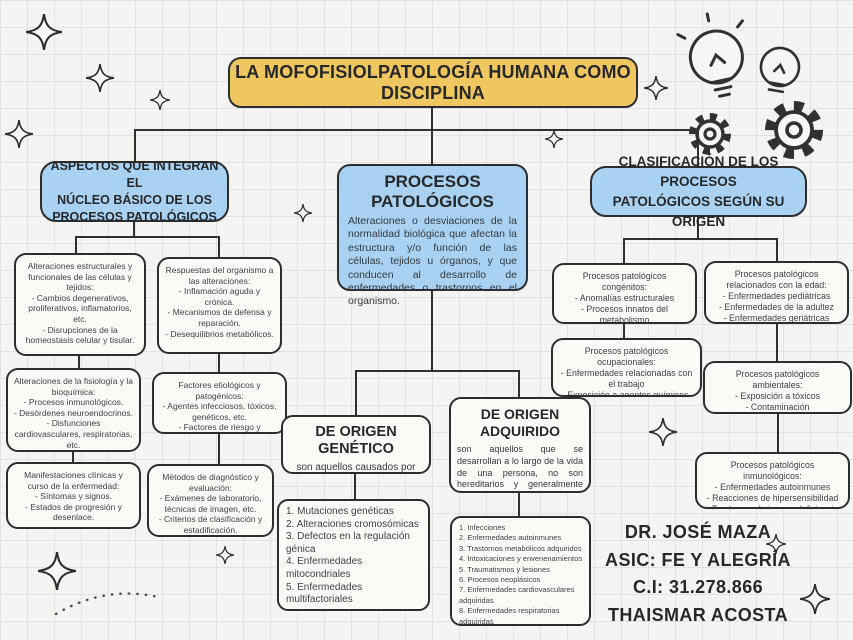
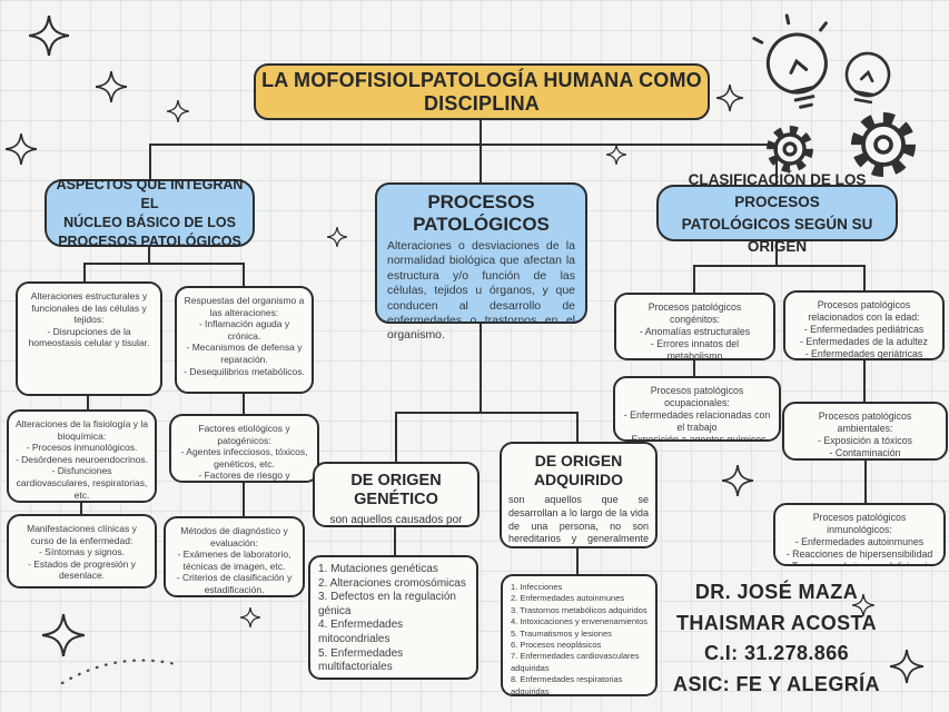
  LA MOFOFISIOLPATOLOGÍA HUMANA COMO DISCIPLINA
  ASPECTOS QUE INTEGRAN EL
  NÚCLEO BÁSICO DE LOS
  PROCESOS PATOLÓGICOS
  PROCESOS PATOLÓGICOS
  Alteraciones o desviaciones de la normalidad biológica que afectan la estructura y/o función de las células, tejidos u órganos, y que conducen al desarrollo de enfermedades o trastornos en el organismo.
  CLASIFICACIÓN DE LOS PROCESOS
  PATOLÓGICOS SEGÚN SU ORIGEN
  Alteraciones estructurales y funcionales de las células y tejidos:
- - Cambios degenerativos, proliferativos, inflamatorios, etc.
  - Disrupciones de la homeostasis celular y tisular.
  Respuestas del organismo a las alteraciones:
  - Inflamación aguda y crónica.
  - Mecanismos de defensa y reparación.
  - Desequilibrios metabólicos.
  Alteraciones de la fisiología y la bioquímica:
  - Procesos inmunológicos.
  - Desórdenes neuroendocrinos.
  - Disfunciones cardiovasculares, respiratorias, etc.
  Factores etiológicos y patogénicos:
  - Agentes infecciosos, tóxicos, genéticos, etc.
  Manifestaciones clínicas y curso de la enfermedad:
  - Síntomas y signos.
  - Estados de progresión y desenlace.
  Métodos de diagnóstico y evaluación:
  - Exámenes de laboratorio, técnicas de imagen, etc.
  - Criterios de clasificación y estadificación.
  DE ORIGEN GENÉTICO
  1. Mutaciones genéticas
  2. Alteraciones cromosómicas
  3. Defectos en la regulación génica
  4. Enfermedades mitocondriales
  5. Enfermedades multifactoriales
  DE ORIGEN ADQUIRIDO
  1. Infecciones
  2. Enfermedades autoinmunes
  3. Trastornos metabólicos adquiridos
  4. Intoxicaciones y envenenamientos
  5. Traumatismos y lesiones
  6. Procesos neoplásicos
  7. Enfermedades cardiovasculares adquiridas
  8. Enfermedades respiratorias adquiridas
  Procesos patológicos congénitos:
  - Anomalías estructurales
- - Procesos innatos del metabolismo
+ - Errores innatos del metabolismo
  Procesos patológicos relacionados con la edad:
  - Enfermedades pediátricas
  - Enfermedades de la adultez
  - Enfermedades geriátricas
  Procesos patológicos ocupacionales:
  - Enfermedades relacionadas con el trabajo
  Procesos patológicos ambientales:
  - Exposición a tóxicos
  - Contaminación
  Procesos patológicos inmunológicos:
  - Enfermedades autoinmunes
  - Reacciones de hipersensibilidad
  DR. JOSÉ MAZA
- ASIC: FE Y ALEGRÍA
+ THAISMAR ACOSTA
  C.I: 31.278.866
- THAISMAR ACOSTA
+ ASIC: FE Y ALEGRÍA
